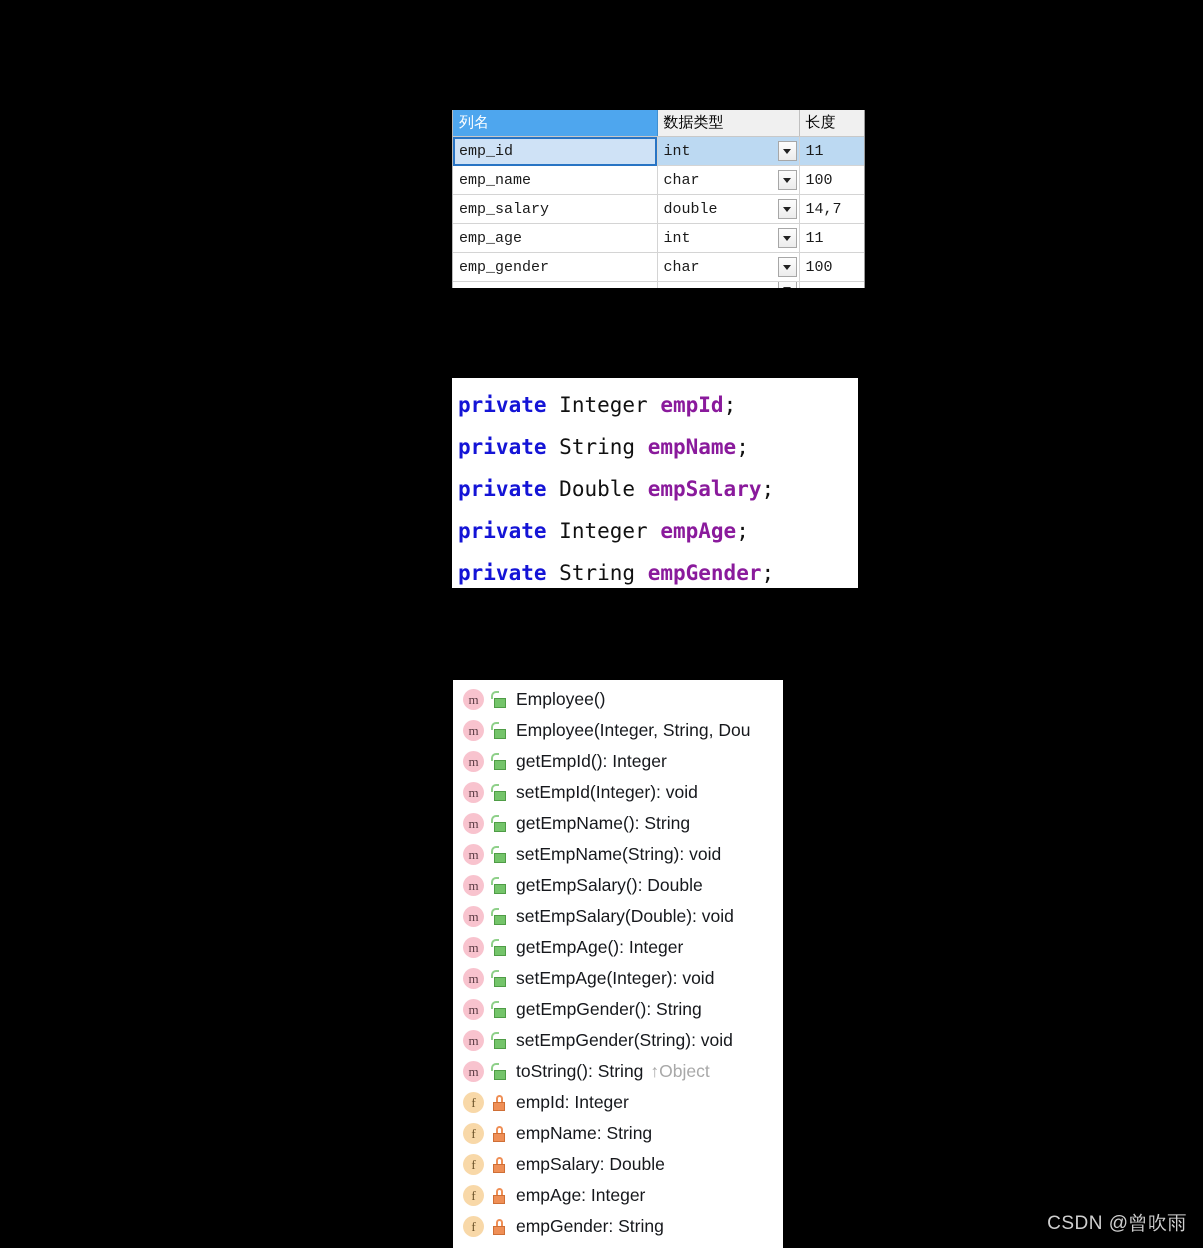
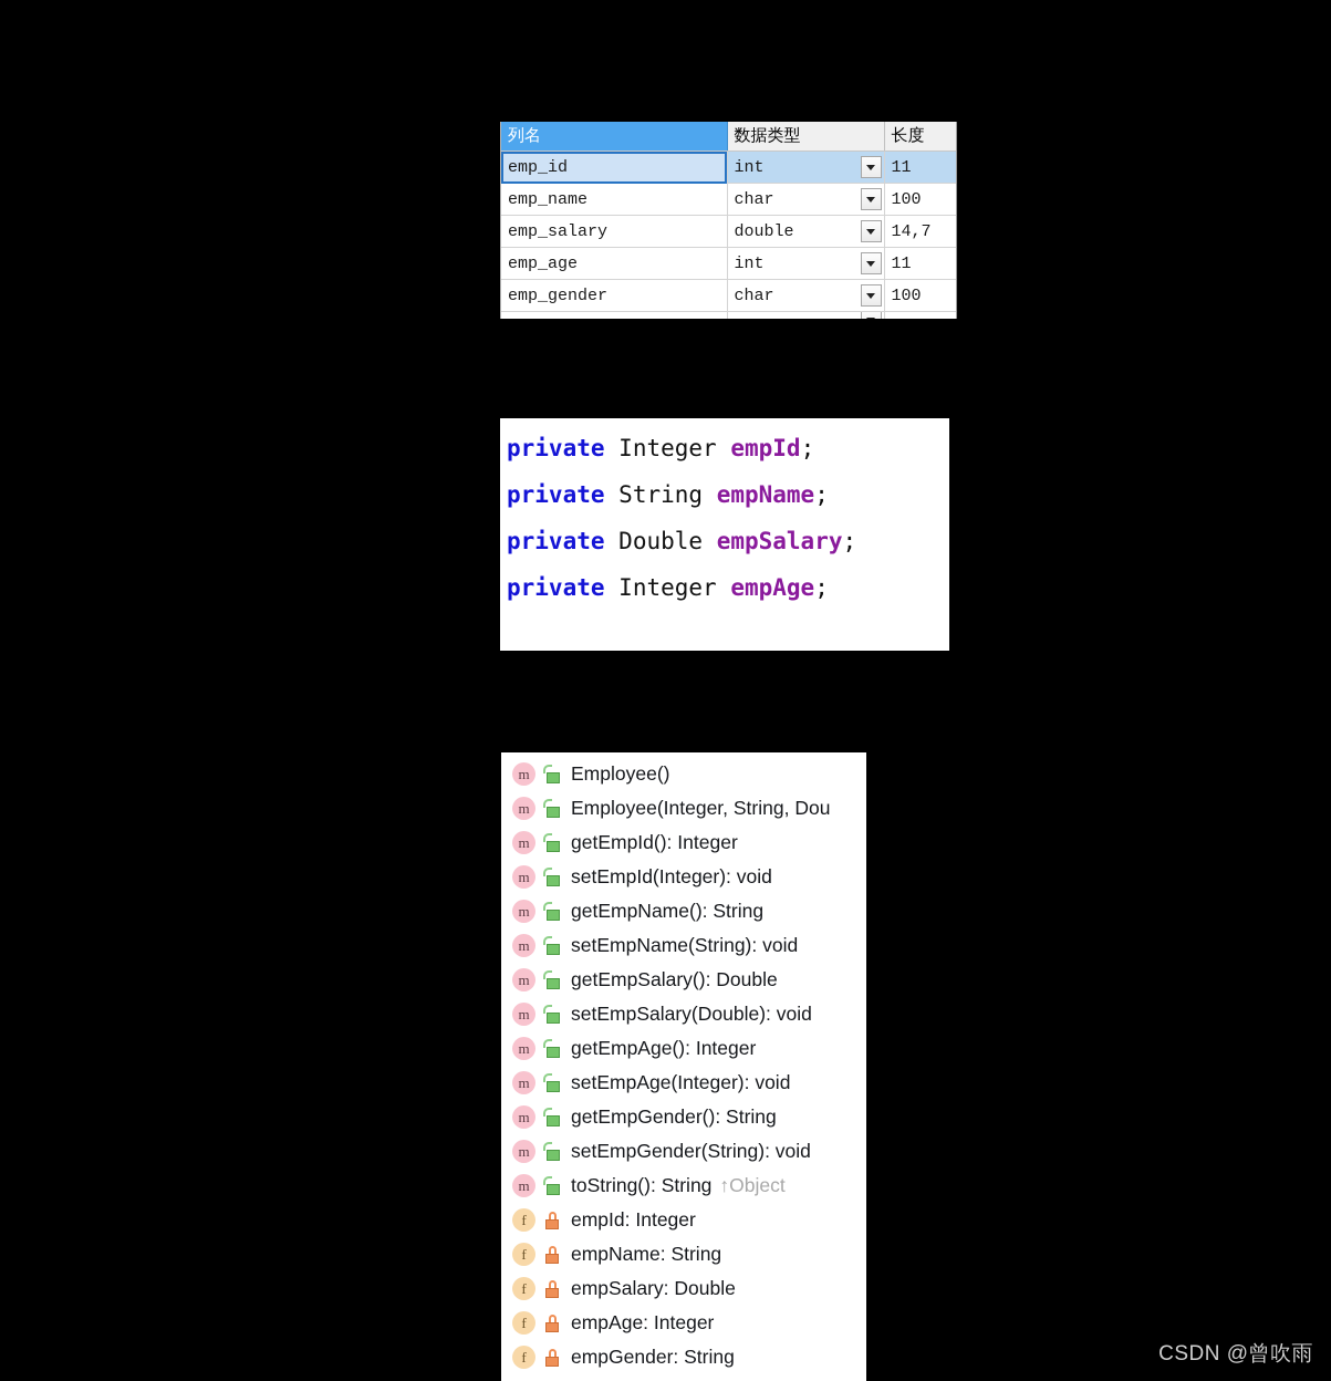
  列名	数据类型	长度
  emp_id	int	11
  emp_name	char	100
  emp_salary	double	14,7
  emp_age	int	11
  emp_gender	char	100
  private Integer empId;
  private String empName;
  private Double empSalary;
  private Integer empAge;
- private String empGender;
  m
  Employee()
  m
  Employee(Integer, String, Dou
  m
  getEmpId(): Integer
  m
  setEmpId(Integer): void
  m
  getEmpName(): String
  m
  setEmpName(String): void
  m
  getEmpSalary(): Double
  m
  setEmpSalary(Double): void
  m
  getEmpAge(): Integer
  m
  setEmpAge(Integer): void
  m
  getEmpGender(): String
  m
  setEmpGender(String): void
  m
  toString(): String
  ↑Object
  f
  empId: Integer
  f
  empName: String
  f
  empSalary: Double
  f
  empAge: Integer
  f
  empGender: String
  CSDN @曾吹雨
